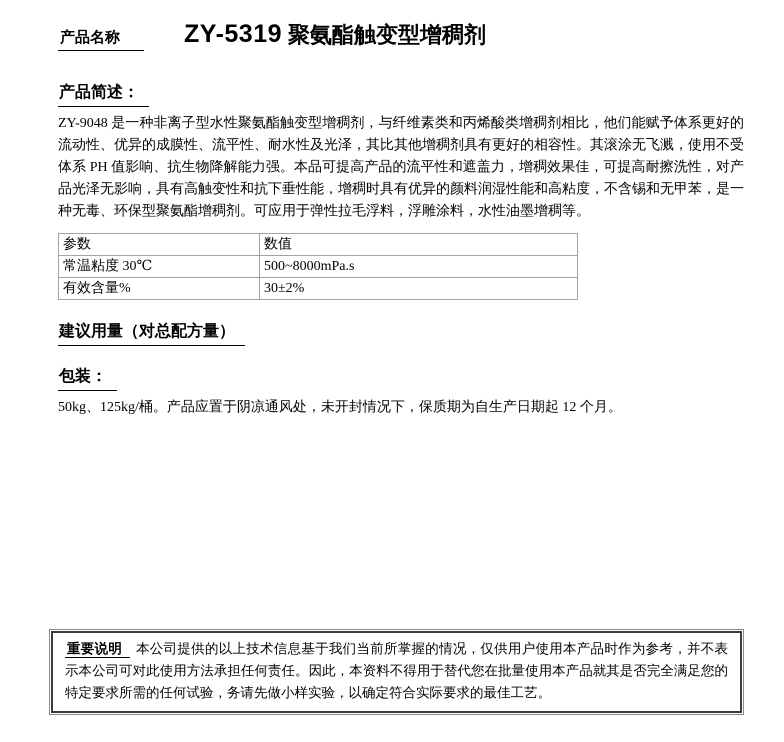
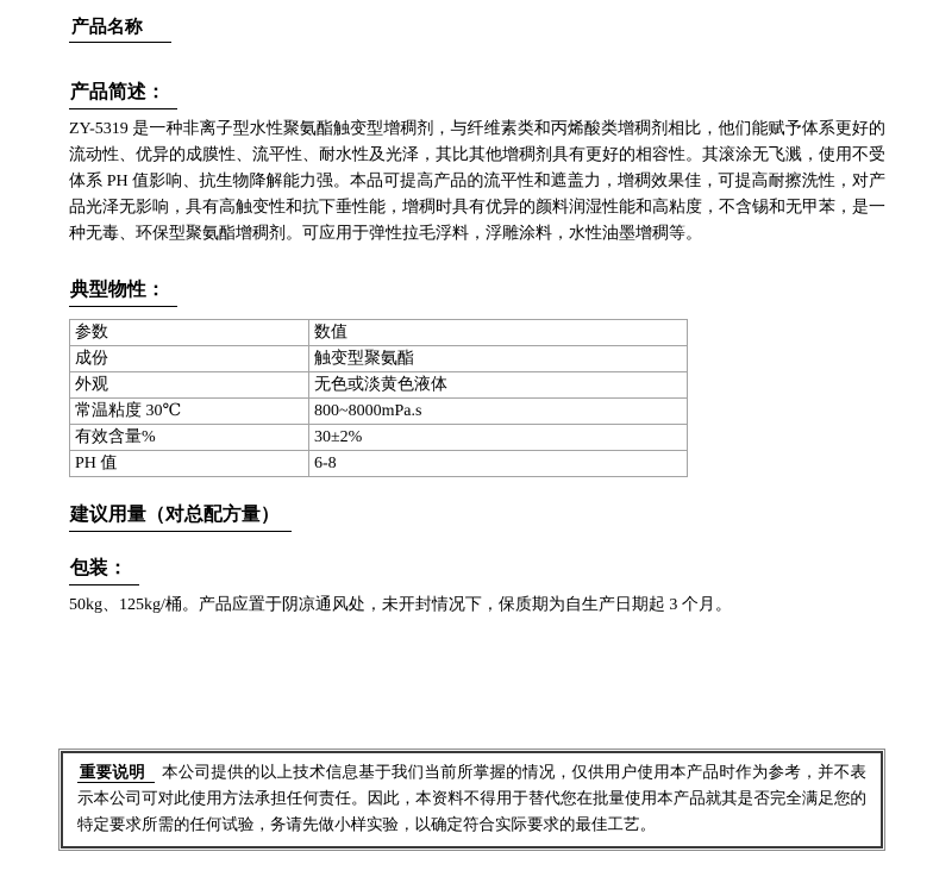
  产品名称
- ZY-5319 聚氨酯触变型增稠剂
  产品简述：
- ZY-9048 是一种非离子型水性聚氨酯触变型增稠剂，与纤维素类和丙烯酸类增稠剂相比，他们能赋予体系更好的流动性、优异的成膜性、流平性、耐水性及光泽，其比其他增稠剂具有更好的相容性。其滚涂无飞溅，使用不受体系 PH 值影响、抗生物降解能力强。本品可提高产品的流平性和遮盖力，增稠效果佳，可提高耐擦洗性，对产品光泽无影响，具有高触变性和抗下垂性能，增稠时具有优异的颜料润湿性能和高粘度，不含锡和无甲苯，是一种无毒、环保型聚氨酯增稠剂。可应用于弹性拉毛浮料，浮雕涂料，水性油墨增稠等。
+ ZY-5319 是一种非离子型水性聚氨酯触变型增稠剂，与纤维素类和丙烯酸类增稠剂相比，他们能赋予体系更好的流动性、优异的成膜性、流平性、耐水性及光泽，其比其他增稠剂具有更好的相容性。其滚涂无飞溅，使用不受体系 PH 值影响、抗生物降解能力强。本品可提高产品的流平性和遮盖力，增稠效果佳，可提高耐擦洗性，对产品光泽无影响，具有高触变性和抗下垂性能，增稠时具有优异的颜料润湿性能和高粘度，不含锡和无甲苯，是一种无毒、环保型聚氨酯增稠剂。可应用于弹性拉毛浮料，浮雕涂料，水性油墨增稠等。
+ 典型物性：
  参数	数值
+ 成份	触变型聚氨酯
+ 外观	无色或淡黄色液体
- 常温粘度 30℃	500~8000mPa.s
+ 常温粘度 30℃	800~8000mPa.s
  有效含量%	30±2%
+ PH 值	6-8
  建议用量（对总配方量）
  包装：
- 50kg、125kg/桶。产品应置于阴凉通风处，未开封情况下，保质期为自生产日期起 12 个月。
+ 50kg、125kg/桶。产品应置于阴凉通风处，未开封情况下，保质期为自生产日期起 3 个月。
  重要说明 本公司提供的以上技术信息基于我们当前所掌握的情况，仅供用户使用本产品时作为参考，并不表示本公司可对此使用方法承担任何责任。因此，本资料不得用于替代您在批量使用本产品就其是否完全满足您的特定要求所需的任何试验，务请先做小样实验，以确定符合实际要求的最佳工艺。
